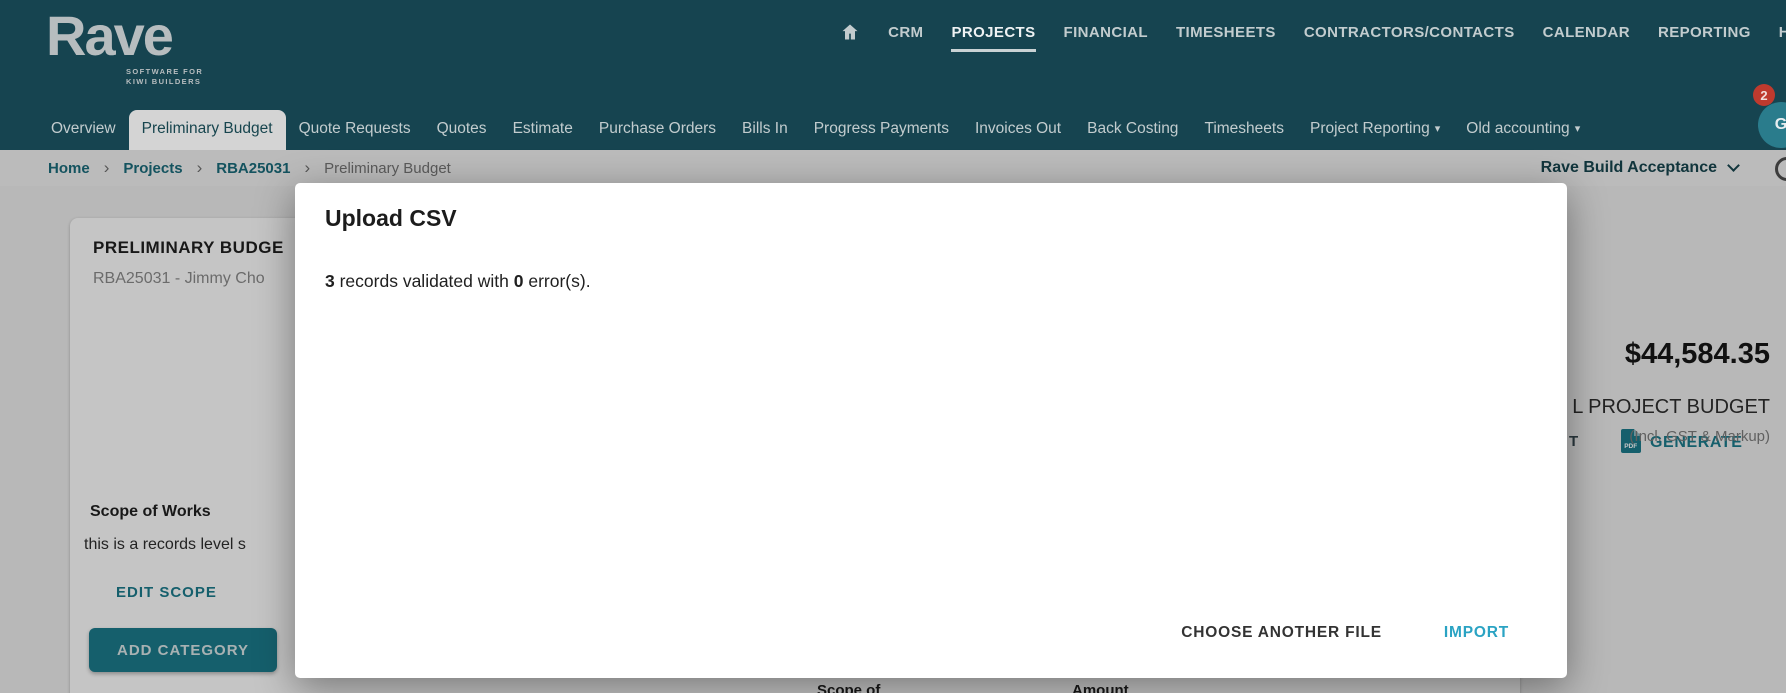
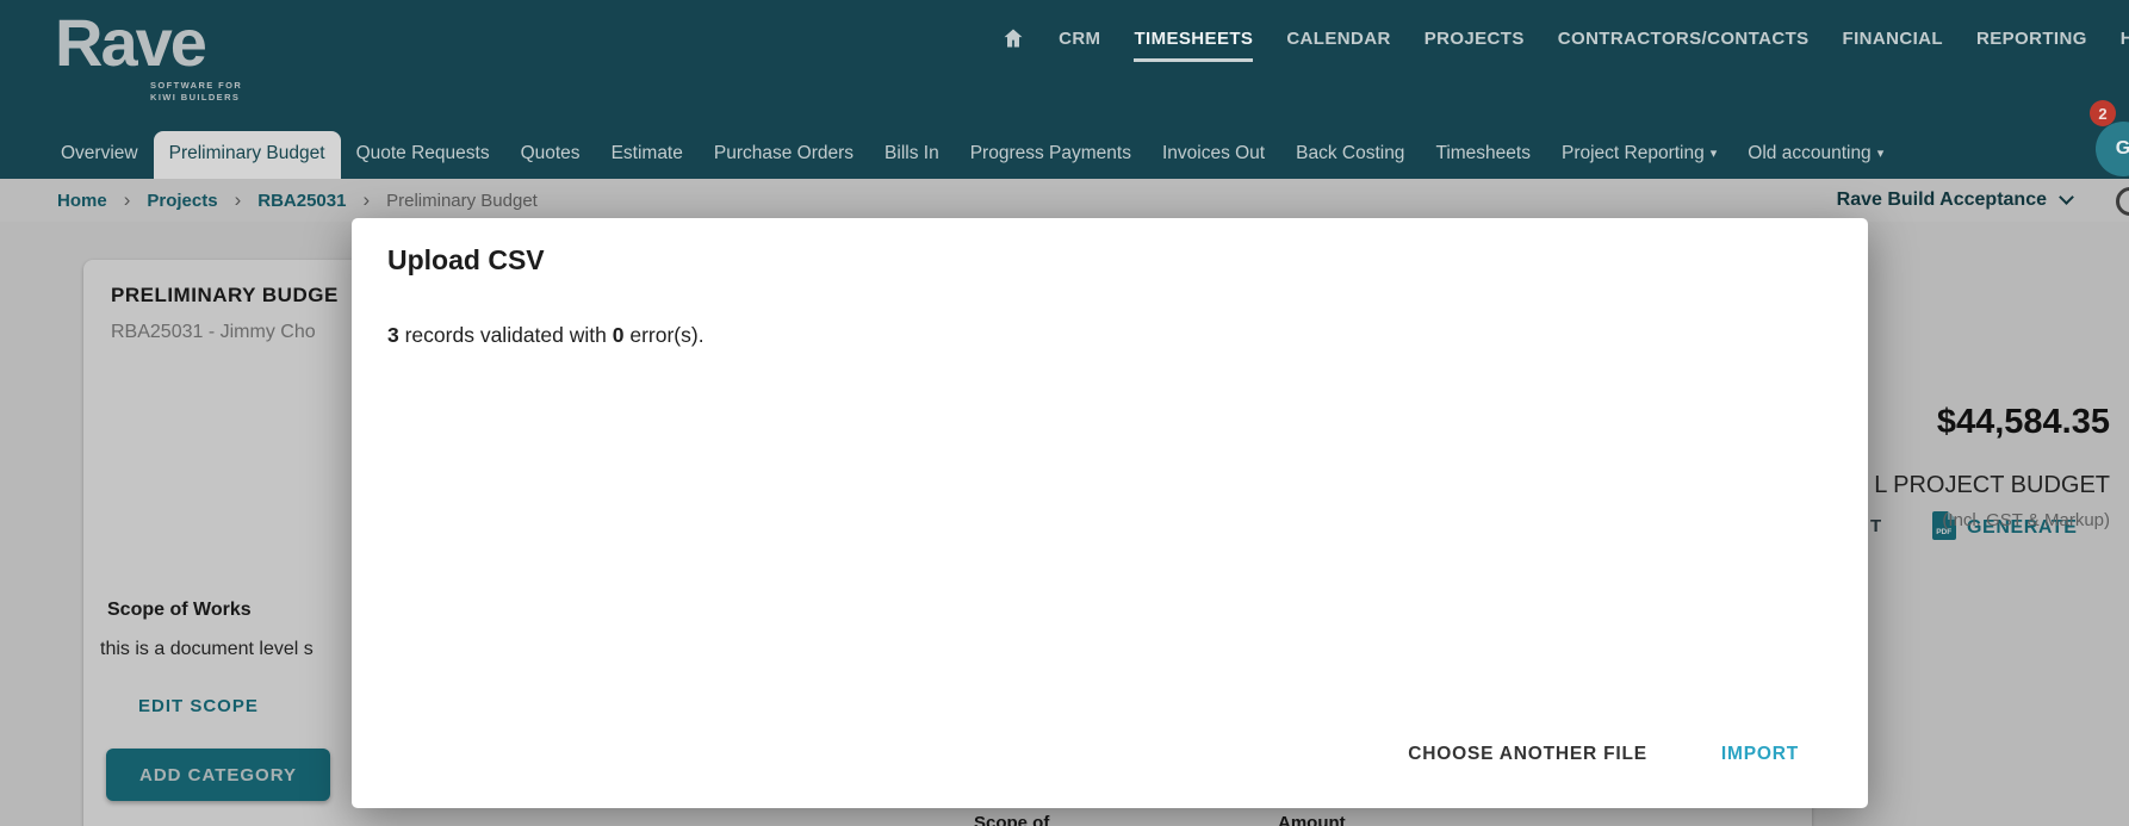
  Rave
  SOFTWARE FOR
  KIWI BUILDERS
  CRM
- PROJECTS
+ TIMESHEETS
- FINANCIAL
+ CALENDAR
- TIMESHEETS
+ PROJECTS
  CONTRACTORS/CONTACTS
- CALENDAR
+ FINANCIAL
  REPORTING
  H
  Overview
  Preliminary Budget
  Quote Requests
  Quotes
  Estimate
  Purchase Orders
  Bills In
  Progress Payments
  Invoices Out
  Back Costing
  Timesheets
  Project Reporting ▾
  Old accounting ▾
  2
  G
  Home
  ›
  Projects
  ›
  RBA25031
  ›
  Preliminary Budget
  Rave Build Acceptance
  PRELIMINARY BUDGE
  RBA25031 - Jimmy Cho
  Scope of Works
- this is a records level s
+ this is a document level s
  EDIT SCOPE
  ADD CATEGORY
  T
  GENERATE
  $44,584.35
  L PROJECT BUDGET
  (Incl. GST & Markup)
  Scope of
  Amount
  Upload CSV
  3 records validated with 0 error(s).
  CHOOSE ANOTHER FILE
  IMPORT
